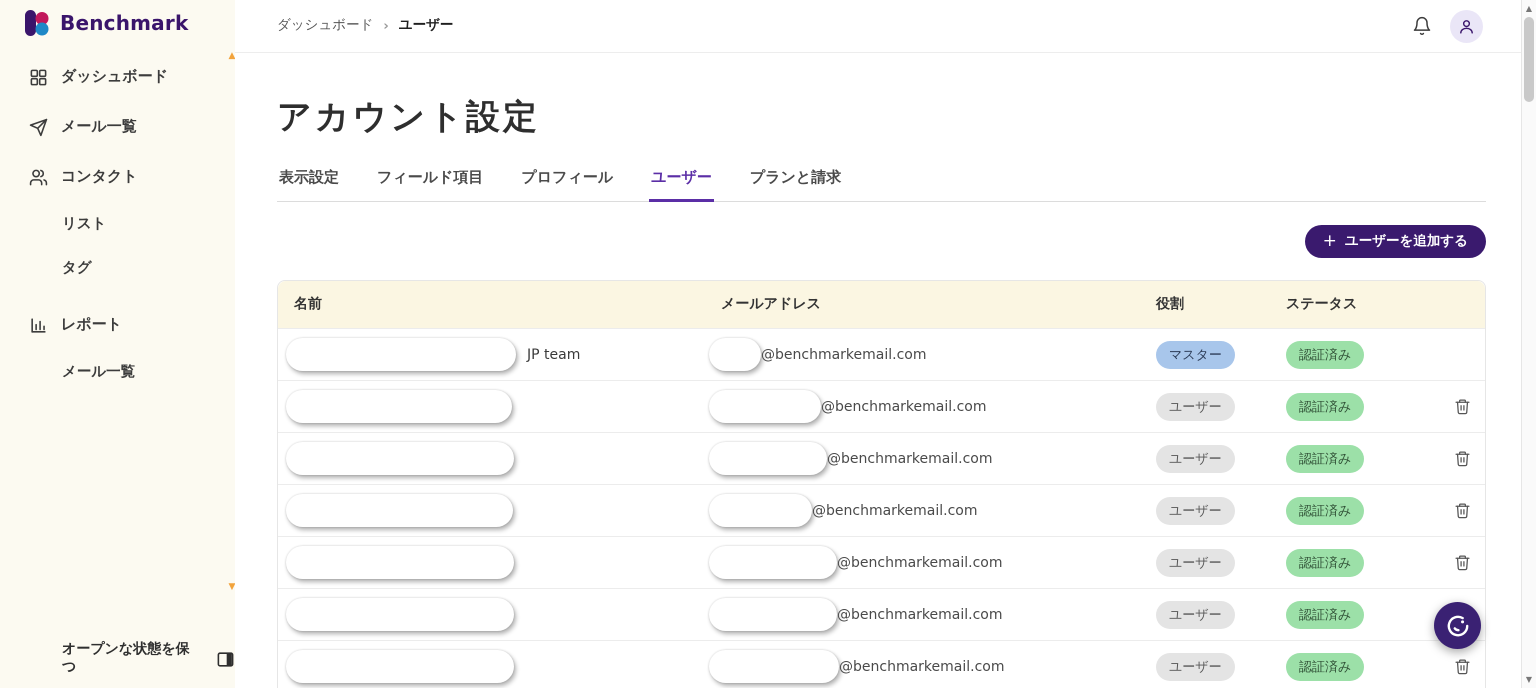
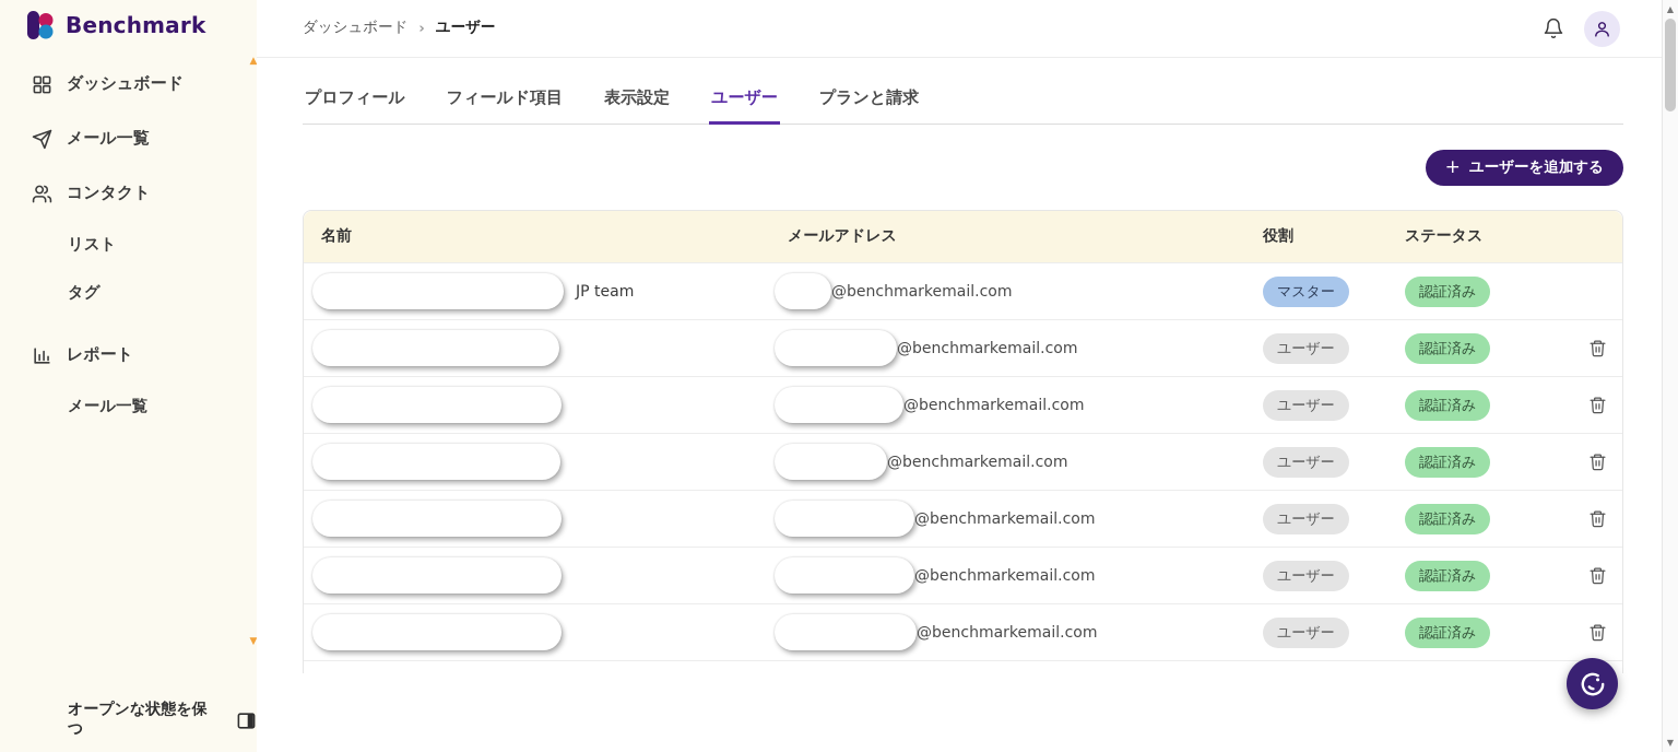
  Benchmark
  ▲
  ダッシュボード
  メール一覧
  コンタクト
  リスト
  タグ
  レポート
  メール一覧
  ▼
  オープンな状態を保つ
  ダッシュボード
  ›
  ユーザー
- アカウント設定
- 表示設定
+ プロフィール
  フィールド項目
- プロフィール
+ 表示設定
  ユーザー
  プランと請求
  +
  ユーザーを追加する
  名前
  メールアドレス
  役割
  ステータス
  JP team
  @benchmarkemail.com
  マスター
  認証済み
  @benchmarkemail.com
  ユーザー
  認証済み
  @benchmarkemail.com
  ユーザー
  認証済み
  @benchmarkemail.com
  ユーザー
  認証済み
  @benchmarkemail.com
  ユーザー
  認証済み
  @benchmarkemail.com
  ユーザー
  認証済み
  @benchmarkemail.com
  ユーザー
  認証済み
  ▲
  ▼
